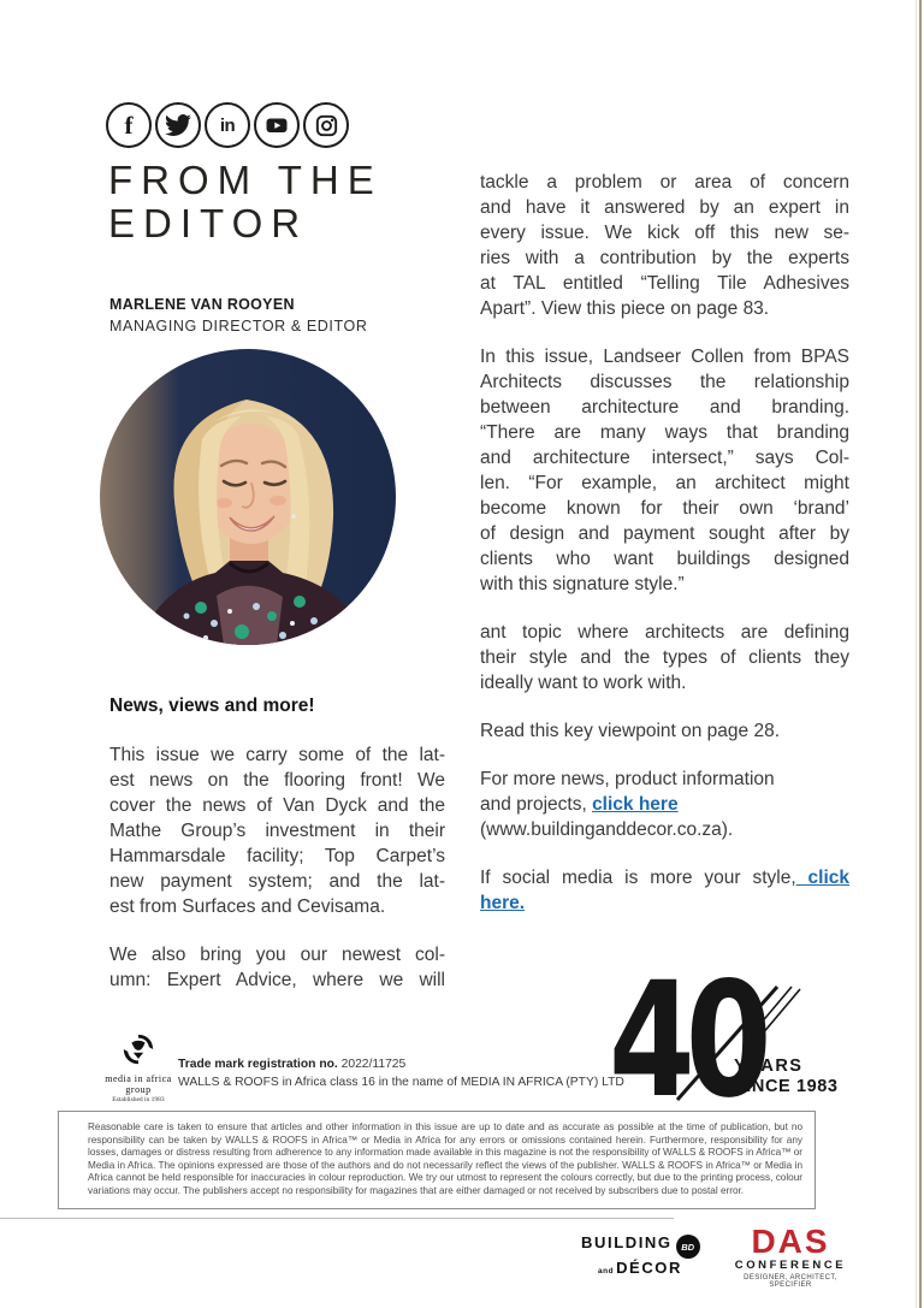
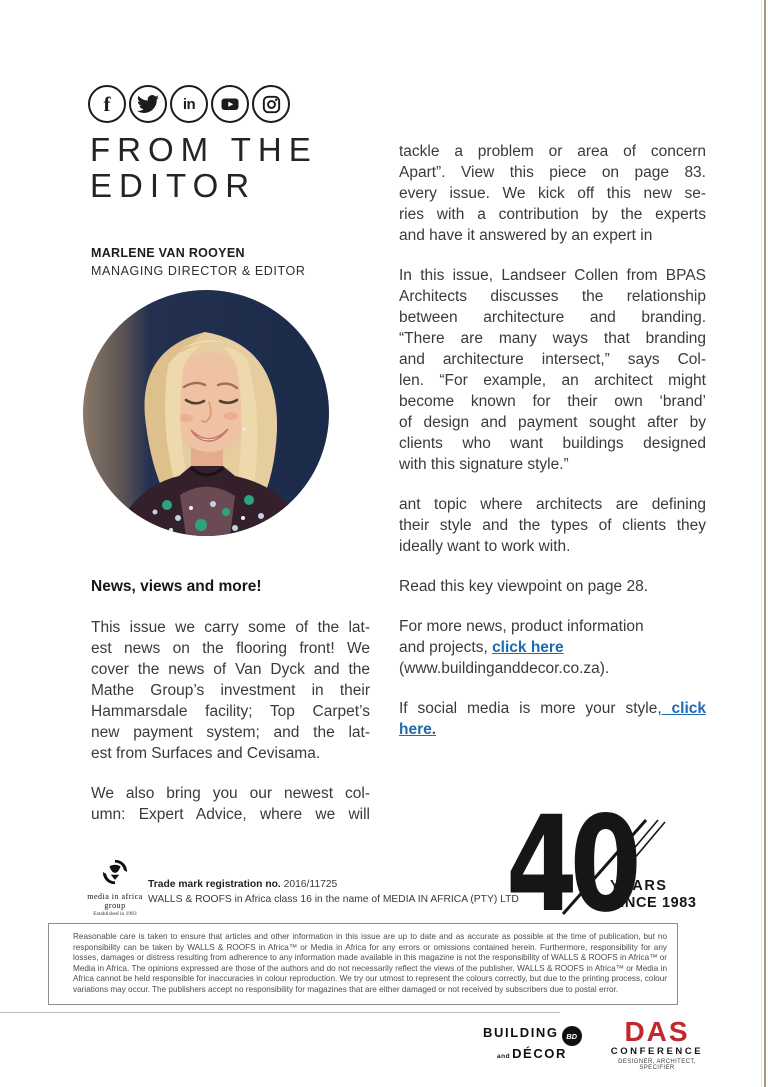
  f
  in
  FROM THE
  EDITOR
  MARLENE VAN ROOYEN
  MANAGING DIRECTOR & EDITOR
  News, views and more!
  This issue we carry some of the lat-
  est news on the flooring front! We
  cover the news of Van Dyck and the
  Mathe Group’s investment in their
  Hammarsdale facility; Top Carpet’s
  new payment system; and the lat-
  est from Surfaces and Cevisama.
  We also bring you our newest col-
  umn: Expert Advice, where we will
  tackle a problem or area of concern
- and have it answered by an expert in
+ Apart”. View this piece on page 83.
  every issue. We kick off this new se-
  ries with a contribution by the experts
- at TAL entitled “Telling Tile Adhesives
- Apart”. View this piece on page 83.
+ and have it answered by an expert in
  In this issue, Landseer Collen from BPAS
  Architects discusses the relationship
  between architecture and branding.
  “There are many ways that branding
  and architecture intersect,” says Col-
  len. “For example, an architect might
  become known for their own ‘brand’
  of design and payment sought after by
  clients who want buildings designed
  with this signature style.”
  ant topic where architects are defining
  their style and the types of clients they
  ideally want to work with.
  Read this key viewpoint on page 28.
  For more news, product information
  and projects, click here
  (www.buildinganddecor.co.za).
  If social media is more your style, click
  here.
  media in africa group
- Trade mark registration no. 2022/11725
+ Trade mark registration no. 2016/11725
  WALLS & ROOFS in Africa class 16 in the name of MEDIA IN AFRICA (PTY) LTD
  40
  YEARS
  SINCE 1983
  Reasonable care is taken to ensure that articles and other information in this issue are up to date and as accurate as possible at the time of publication, but no responsibility can be taken by WALLS & ROOFS in Africa™ or Media in Africa for any errors or omissions contained herein. Furthermore, responsibility for any losses, damages or distress resulting from adherence to any information made available in this magazine is not the responsibility of WALLS & ROOFS in Africa™ or Media in Africa. The opinions expressed are those of the authors and do not necessarily reflect the views of the publisher. WALLS & ROOFS in Africa™ or Media in Africa cannot be held responsible for inaccuracies in colour reproduction. We try our utmost to represent the colours correctly, but due to the printing process, colour variations may occur. The publishers accept no responsibility for magazines that are either damaged or not received by subscribers due to postal error.
  BUILDING
  BD
  DÉCOR
  DAS
  CONFERENCE
